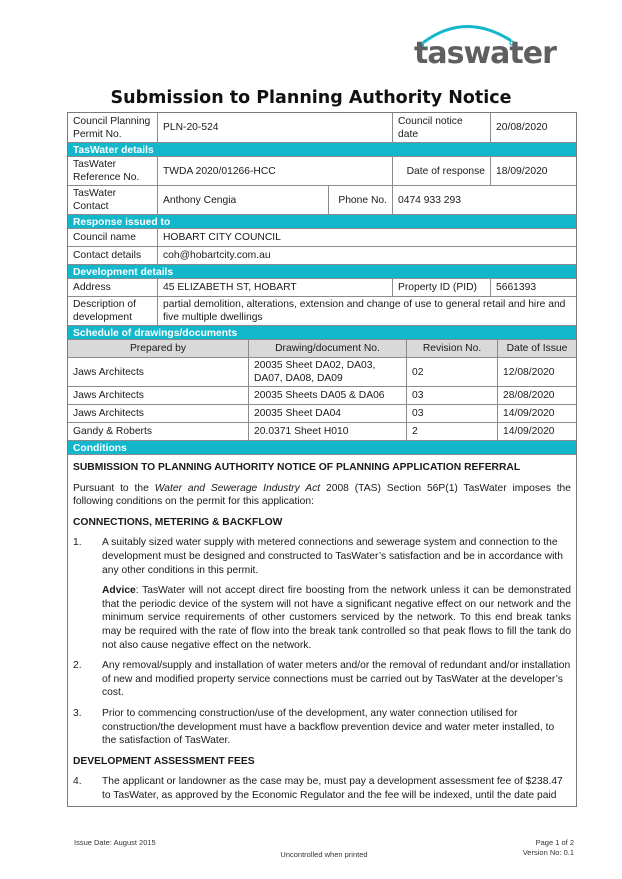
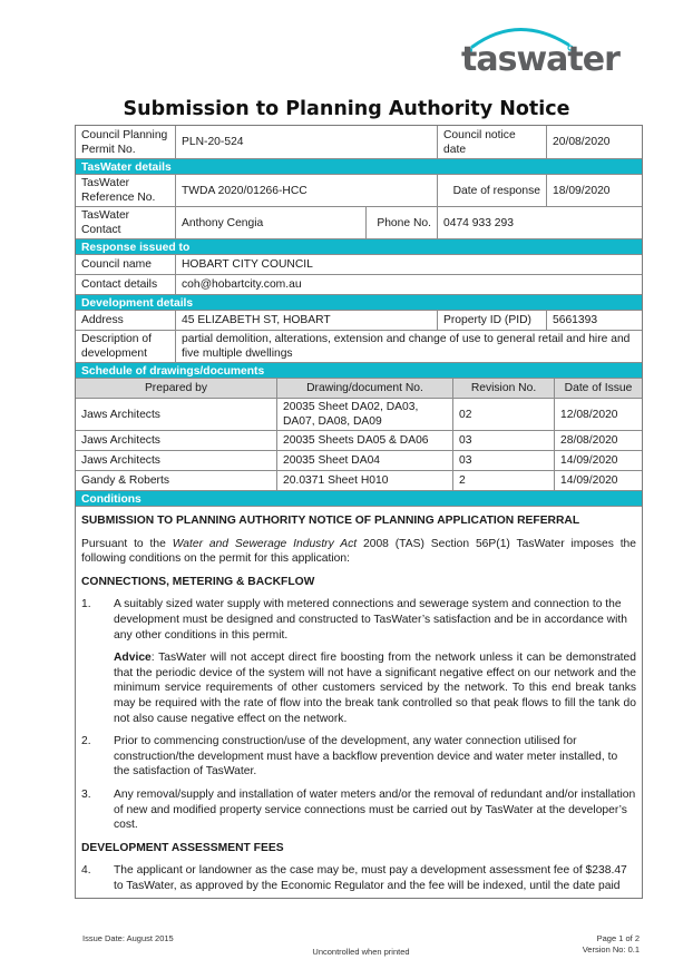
  taswater
  Submission to Planning Authority Notice
  Council Planning Permit No.
  PLN-20-524
  Council notice date
  20/08/2020
  TasWater details
  TasWater Reference No.
  TWDA 2020/01266-HCC
  Date of response
  18/09/2020
  TasWater Contact
  Anthony Cengia
  Phone No.
  0474 933 293
  Response issued to
  Council name
  HOBART CITY COUNCIL
  Contact details
  coh@hobartcity.com.au
  Development details
  Address
  45 ELIZABETH ST, HOBART
  Property ID (PID)
  5661393
  Description of development
  partial demolition, alterations, extension and change of use to general retail and hire and five multiple dwellings
  Schedule of drawings/documents
  Prepared by
  Drawing/document No.
  Revision No.
  Date of Issue
  Jaws Architects
  20035 Sheet DA02, DA03, DA07, DA08, DA09
  02
  12/08/2020
  Jaws Architects
  20035 Sheets DA05 & DA06
  03
  28/08/2020
  Jaws Architects
  20035 Sheet DA04
  03
  14/09/2020
  Gandy & Roberts
  20.0371 Sheet H010
  2
  14/09/2020
  Conditions
  SUBMISSION TO PLANNING AUTHORITY NOTICE OF PLANNING APPLICATION REFERRAL
  Pursuant to the Water and Sewerage Industry Act 2008 (TAS) Section 56P(1) TasWater imposes the following conditions on the permit for this application:
  CONNECTIONS, METERING & BACKFLOW
  1.
  A suitably sized water supply with metered connections and sewerage system and connection to the development must be designed and constructed to TasWater’s satisfaction and be in accordance with any other conditions in this permit.
  Advice: TasWater will not accept direct fire boosting from the network unless it can be demonstrated that the periodic device of the system will not have a significant negative effect on our network and the minimum service requirements of other customers serviced by the network. To this end break tanks may be required with the rate of flow into the break tank controlled so that peak flows to fill the tank do not also cause negative effect on the network.
  2.
- Any removal/supply and installation of water meters and/or the removal of redundant and/or installation of new and modified property service connections must be carried out by TasWater at the developer’s cost.
+ Prior to commencing construction/use of the development, any water connection utilised for construction/the development must have a backflow prevention device and water meter installed, to the satisfaction of TasWater.
  3.
- Prior to commencing construction/use of the development, any water connection utilised for construction/the development must have a backflow prevention device and water meter installed, to the satisfaction of TasWater.
+ Any removal/supply and installation of water meters and/or the removal of redundant and/or installation of new and modified property service connections must be carried out by TasWater at the developer’s cost.
  DEVELOPMENT ASSESSMENT FEES
  4.
  The applicant or landowner as the case may be, must pay a development assessment fee of $238.47 to TasWater, as approved by the Economic Regulator and the fee will be indexed, until the date paid
  Issue Date: August 2015
  Uncontrolled when printed
  Page 1 of 2
  Version No: 0.1
